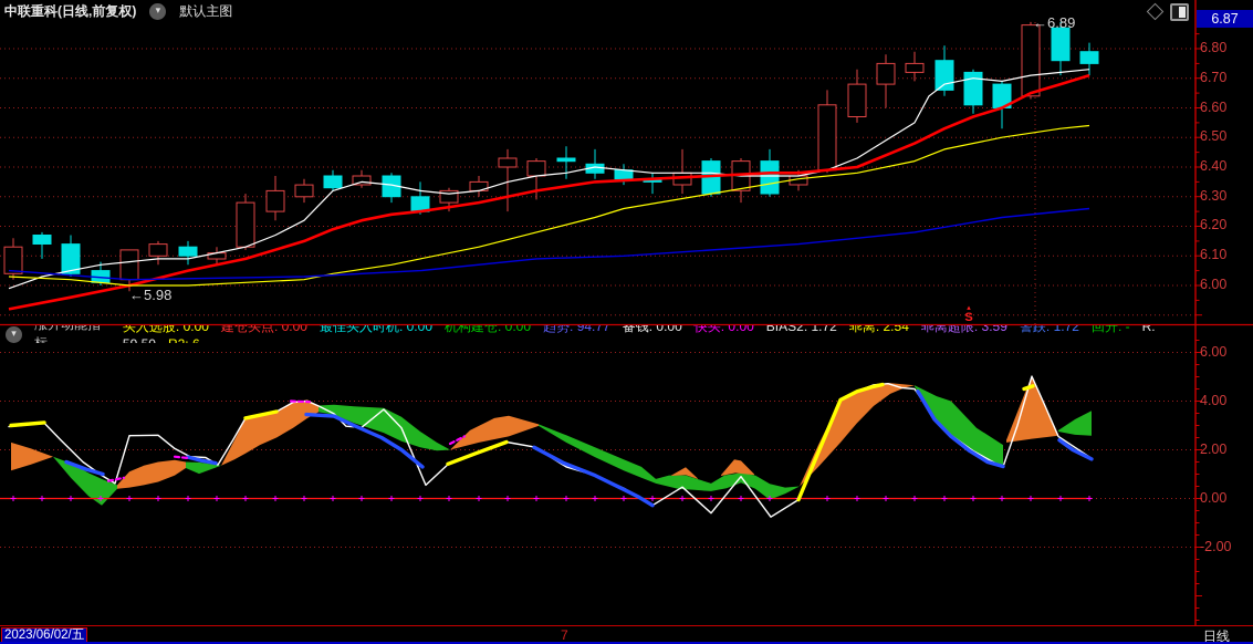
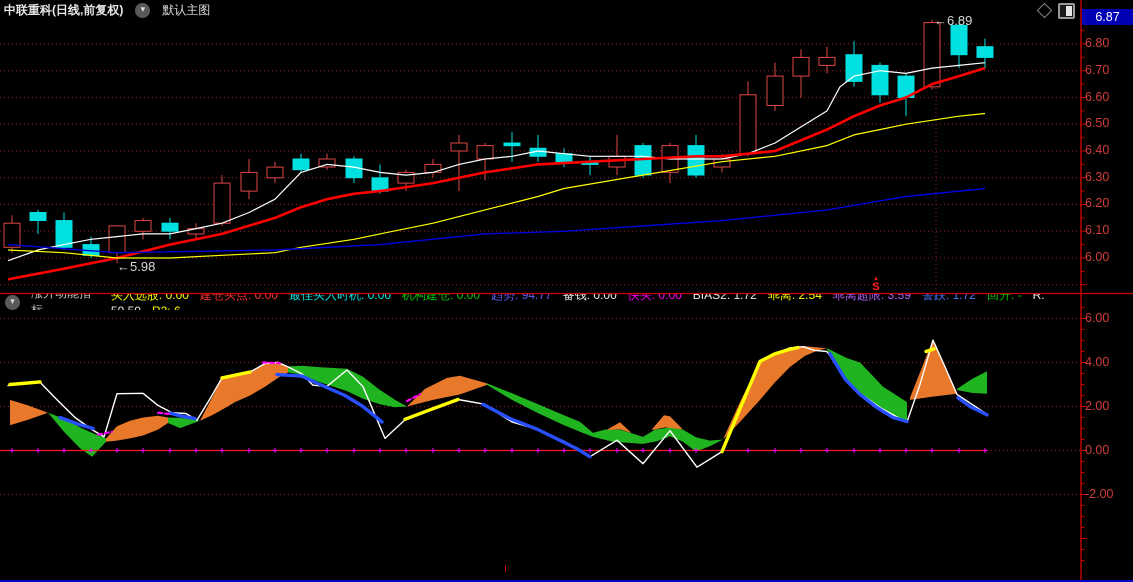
  中联重科(日线,前复权)
  ▾
  默认主图
  6.87
  6.80
  6.70
  6.60
  6.50
  6.40
  6.30
  6.20
  6.10
  6.00
  6.00
  4.00
  2.00
  0.00
  -2.00
  ←5.98
  ←6.89
  S
  ▾
  买入选股: 0.00 建仓买点: 0.00 最佳买入时机: 0.00 机构建仓: 0.00 趋势: 94.77 备钱: 0.00 快买: 0.00 BIAS2: 1.72 乖离: 2.54 乖离超限: 3.59 警跌: 1.72 回升: - R:
- 2023/06/02/五
- 7
- 日线
